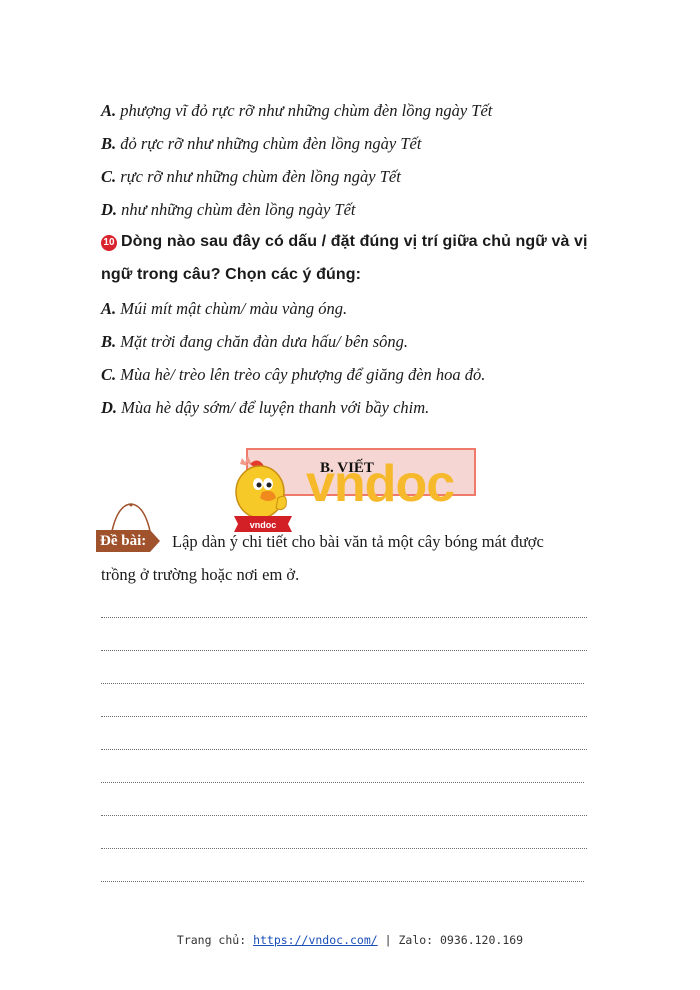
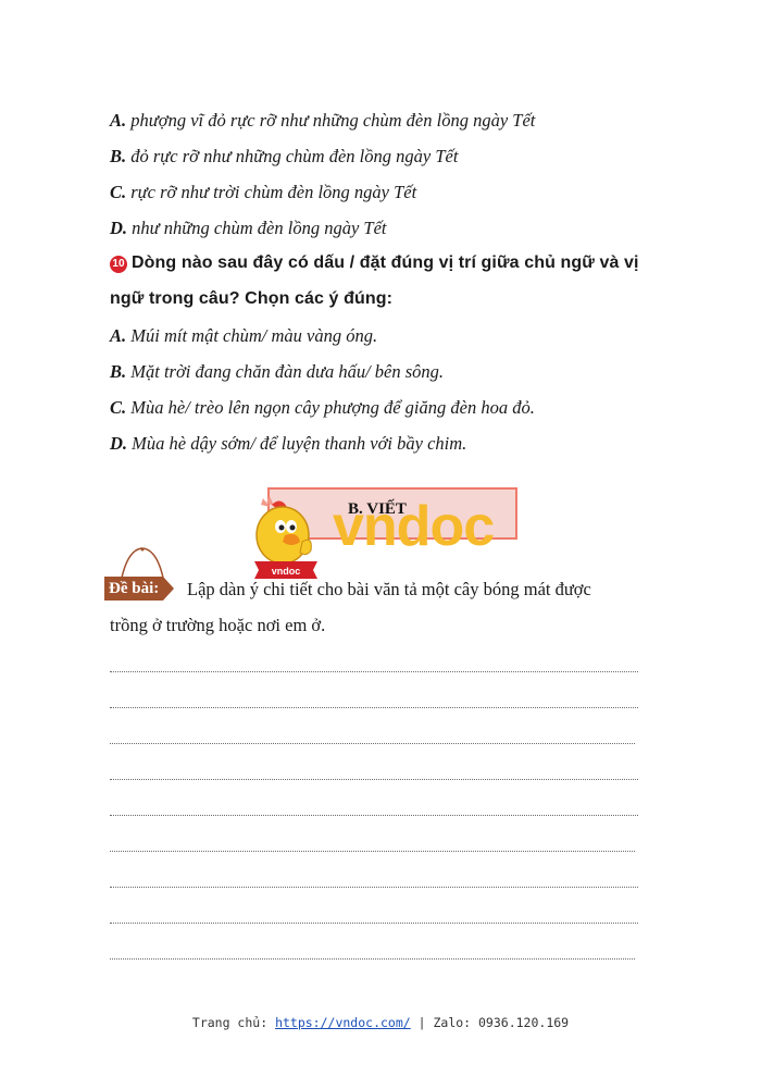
  A. phượng vĩ đỏ rực rỡ như những chùm đèn lồng ngày Tết
  B. đỏ rực rỡ như những chùm đèn lồng ngày Tết
- C. rực rỡ như những chùm đèn lồng ngày Tết
+ C. rực rỡ như trời chùm đèn lồng ngày Tết
  D. như những chùm đèn lồng ngày Tết
  10 Dòng nào sau đây có dấu / đặt đúng vị trí giữa chủ ngữ và vị
  ngữ trong câu? Chọn các ý đúng:
  A. Múi mít mật chùm/ màu vàng óng.
  B. Mặt trời đang chăn đàn dưa hấu/ bên sông.
- C. Mùa hè/ trèo lên trèo cây phượng để giăng đèn hoa đỏ.
+ C. Mùa hè/ trèo lên ngọn cây phượng để giăng đèn hoa đỏ.
  D. Mùa hè dậy sớm/ để luyện thanh với bầy chim.
  B. VIẾT
  vndoc
  vndoc
  Đề bài:
  Lập dàn ý chi tiết cho bài văn tả một cây bóng mát được
  trồng ở trường hoặc nơi em ở.
  Trang chủ: https://vndoc.com/ | Zalo: 0936.120.169
